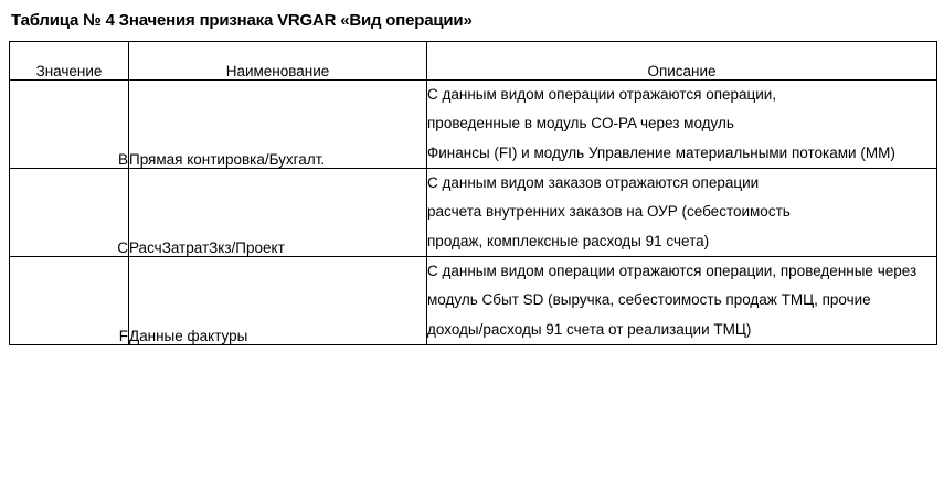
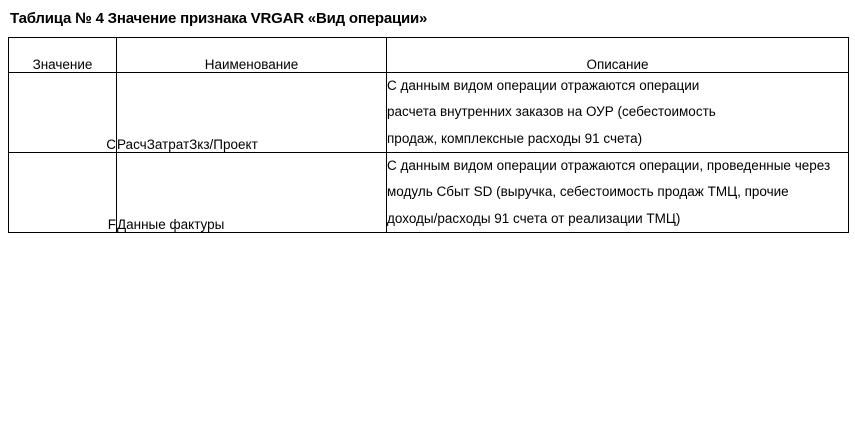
- Таблица № 4 Значения признака VRGAR «Вид операции»
+ Таблица № 4 Значение признака VRGAR «Вид операции»
  Значение	Наименование	Описание
- B	Прямая контировка/Бухгалт.	С данным видом операции отражаются операции, проведенные в модуль CO-PA через модуль Финансы (FI) и модуль Управление материальными потоками (ММ)
- C	РасчЗатратЗкз/Проект	С данным видом заказов отражаются операции расчета внутренних заказов на ОУР (себестоимость продаж, комплексные расходы 91 счета)
+ C	РасчЗатратЗкз/Проект	С данным видом операции отражаются операции расчета внутренних заказов на ОУР (себестоимость продаж, комплексные расходы 91 счета)
  F	Данные фактуры	С данным видом операции отражаются операции, проведенные через модуль Сбыт SD (выручка, себестоимость продаж ТМЦ, прочие доходы/расходы 91 счета от реализации ТМЦ)
